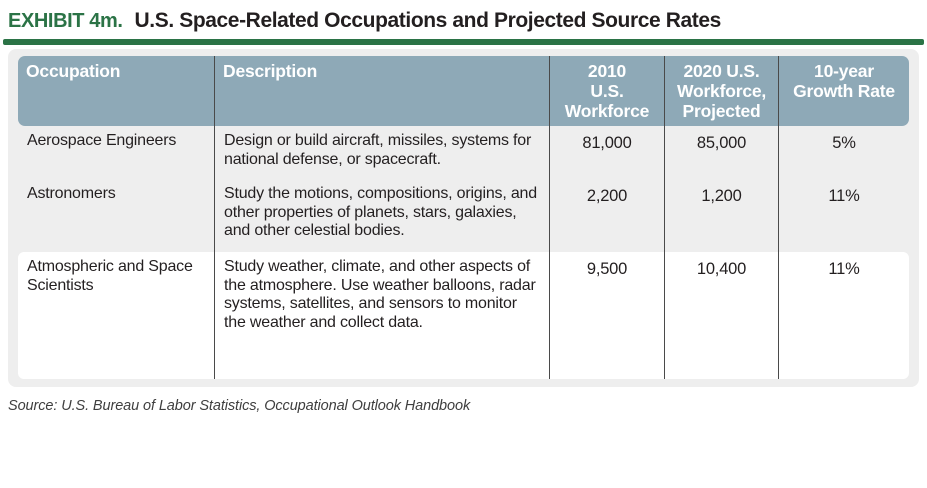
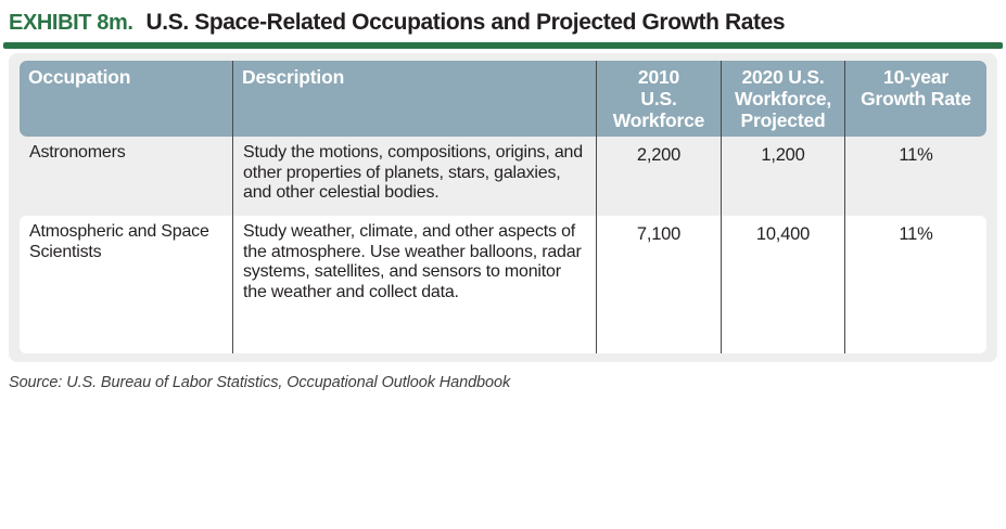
- EXHIBIT 4m.
+ EXHIBIT 8m.
- U.S. Space-Related Occupations and Projected Source Rates
+ U.S. Space-Related Occupations and Projected Growth Rates
  Occupation	Description	2010 U.S. Workforce	2020 U.S. Workforce, Projected	10-year Growth Rate
- Aerospace Engineers	Design or build aircraft, missiles, systems for national defense, or spacecraft.	81,000	85,000	5%
  Astronomers	Study the motions, compositions, origins, and other properties of planets, stars, galaxies, and other celestial bodies.	2,200	1,200	11%
- Atmospheric and Space Scientists	Study weather, climate, and other aspects of the atmosphere. Use weather balloons, radar systems, satellites, and sensors to monitor the weather and collect data.	9,500	10,400	11%
+ Atmospheric and Space Scientists	Study weather, climate, and other aspects of the atmosphere. Use weather balloons, radar systems, satellites, and sensors to monitor the weather and collect data.	7,100	10,400	11%
  Source: U.S. Bureau of Labor Statistics, Occupational Outlook Handbook
